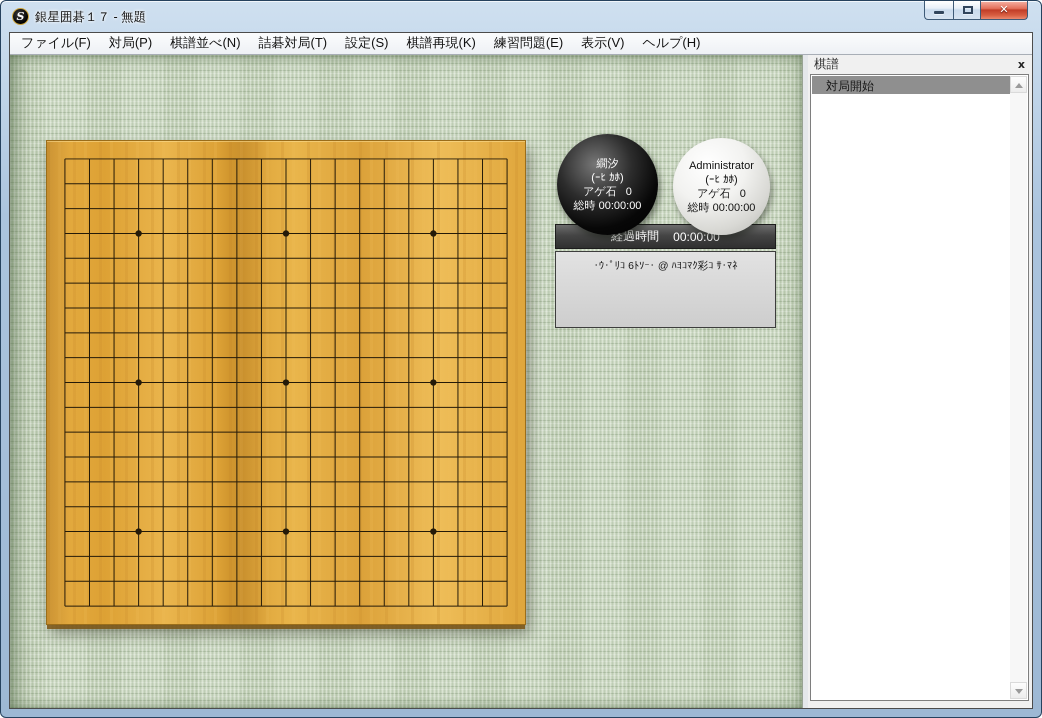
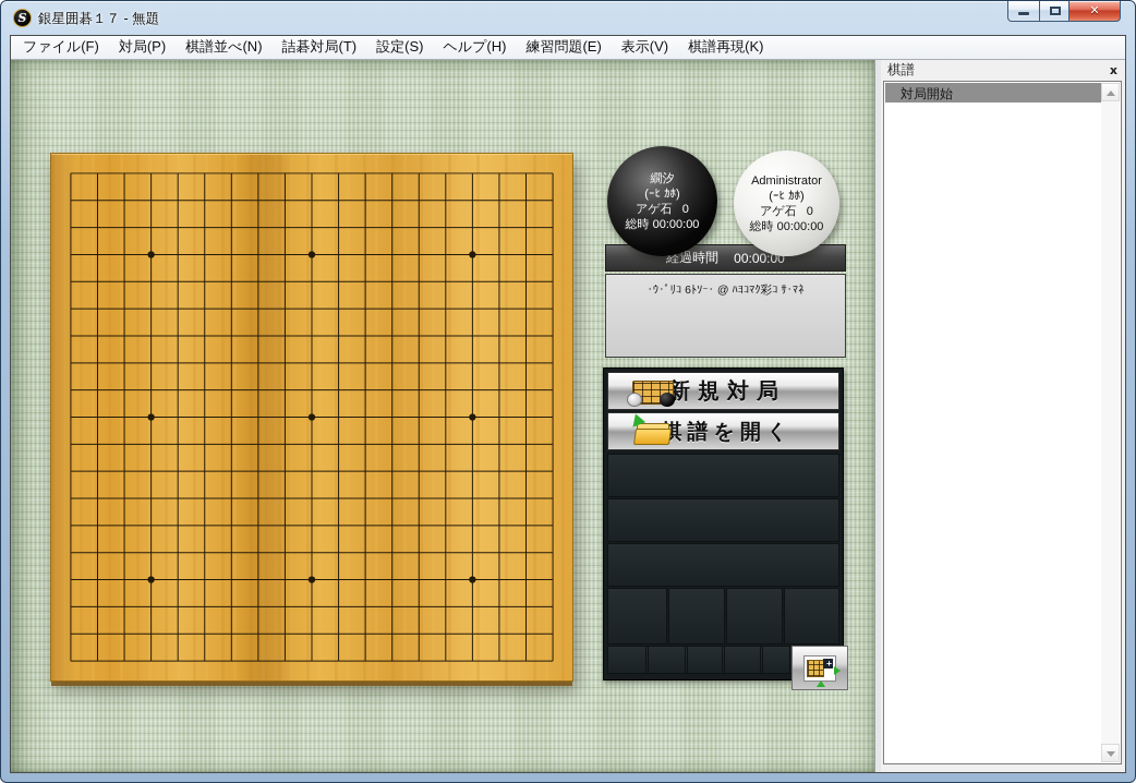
  S
  銀星囲碁１７ - 無題
  ✕
  ファイル(F)
  対局(P)
  棋譜並べ(N)
  詰碁対局(T)
  設定(S)
- 棋譜再現(K)
+ ヘルプ(H)
  練習問題(E)
  表示(V)
- ヘルプ(H)
+ 棋譜再現(K)
  繝汐
  (ｰﾋ ｶﾎ)
  アゲ石 0
  総時 00:00:00
  Administrator
  (ｰﾋ ｶﾎ)
  アゲ石 0
  総時 00:00:00
  経過時間
  00:00:00
  ･ｳ･ﾟﾘｺ 6ﾄｿｰ･ @ ﾊﾖｺﾏｸ彩ｺ ｻ･ﾏﾈ
+ 新規対局
+ 棋譜を開く
+ +
  棋譜
  x
  対局開始
